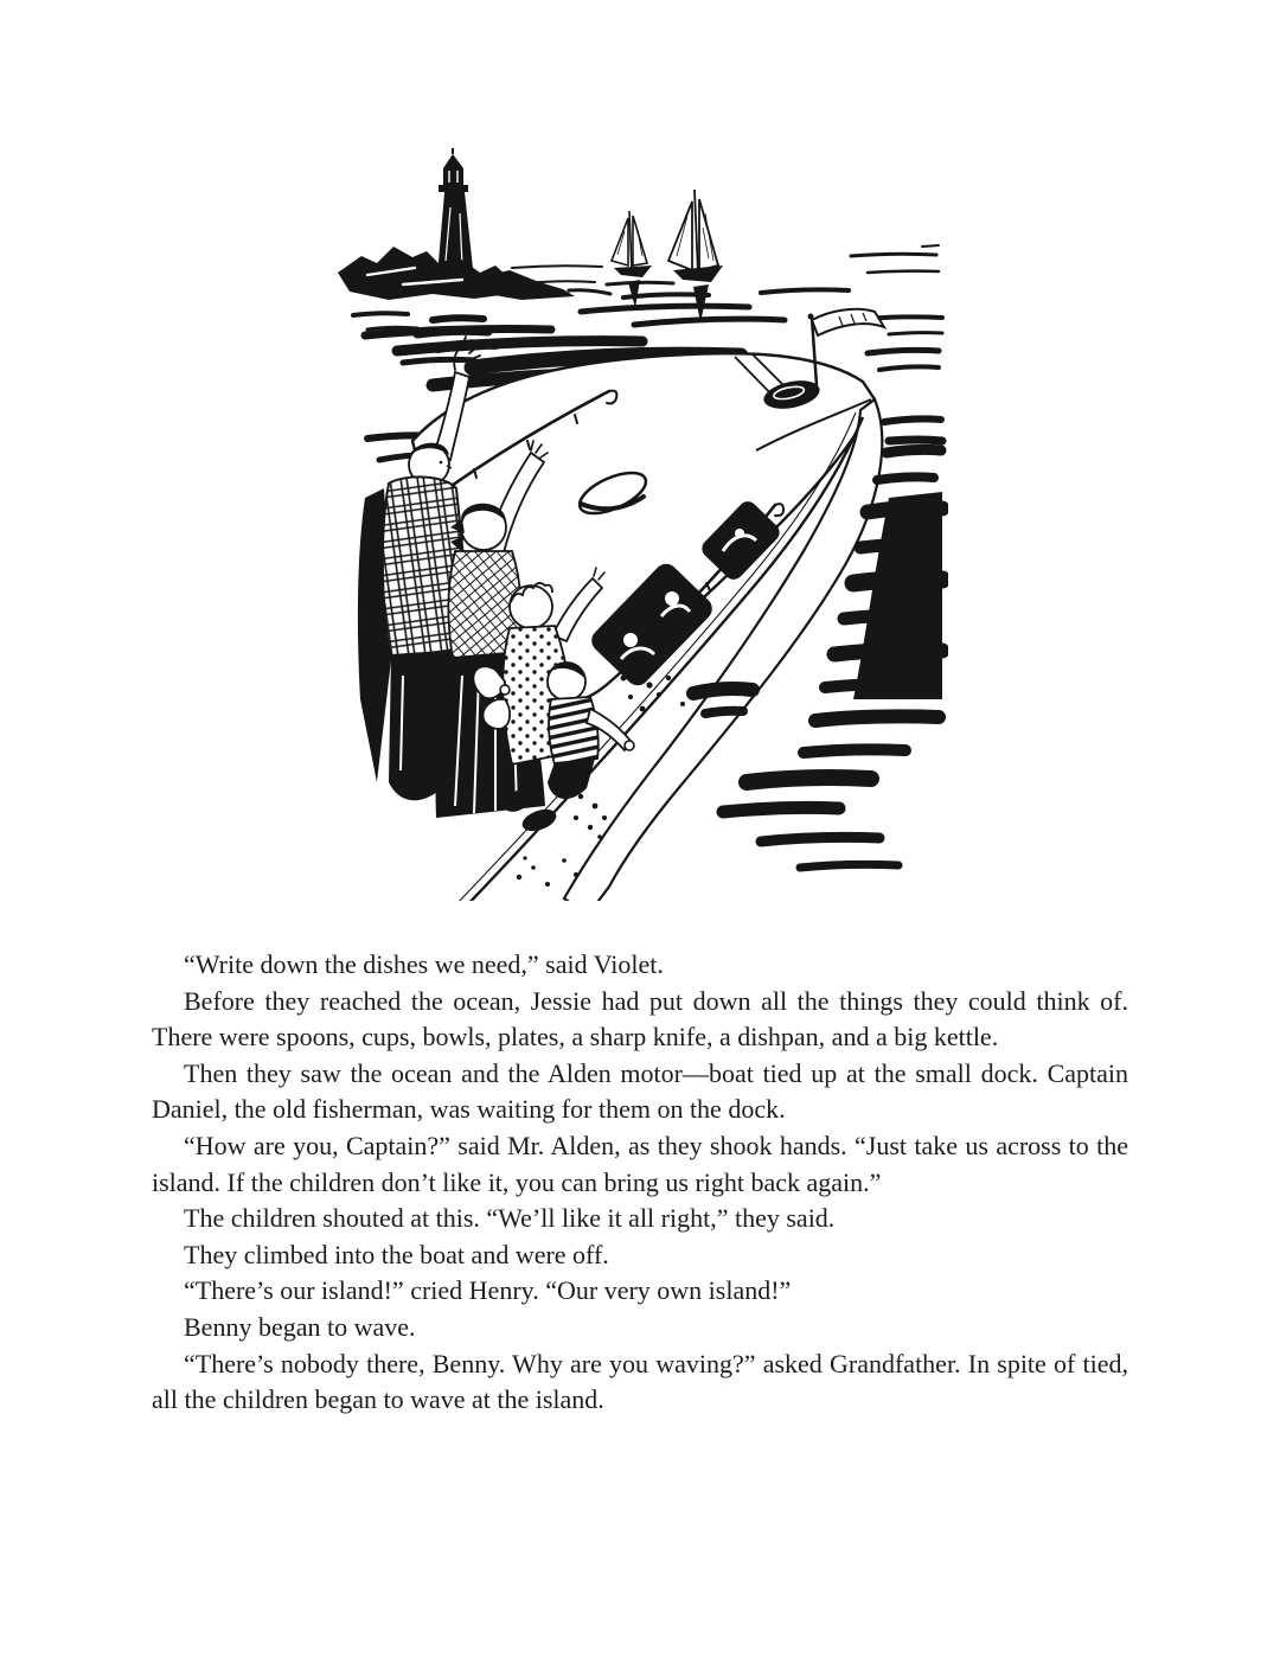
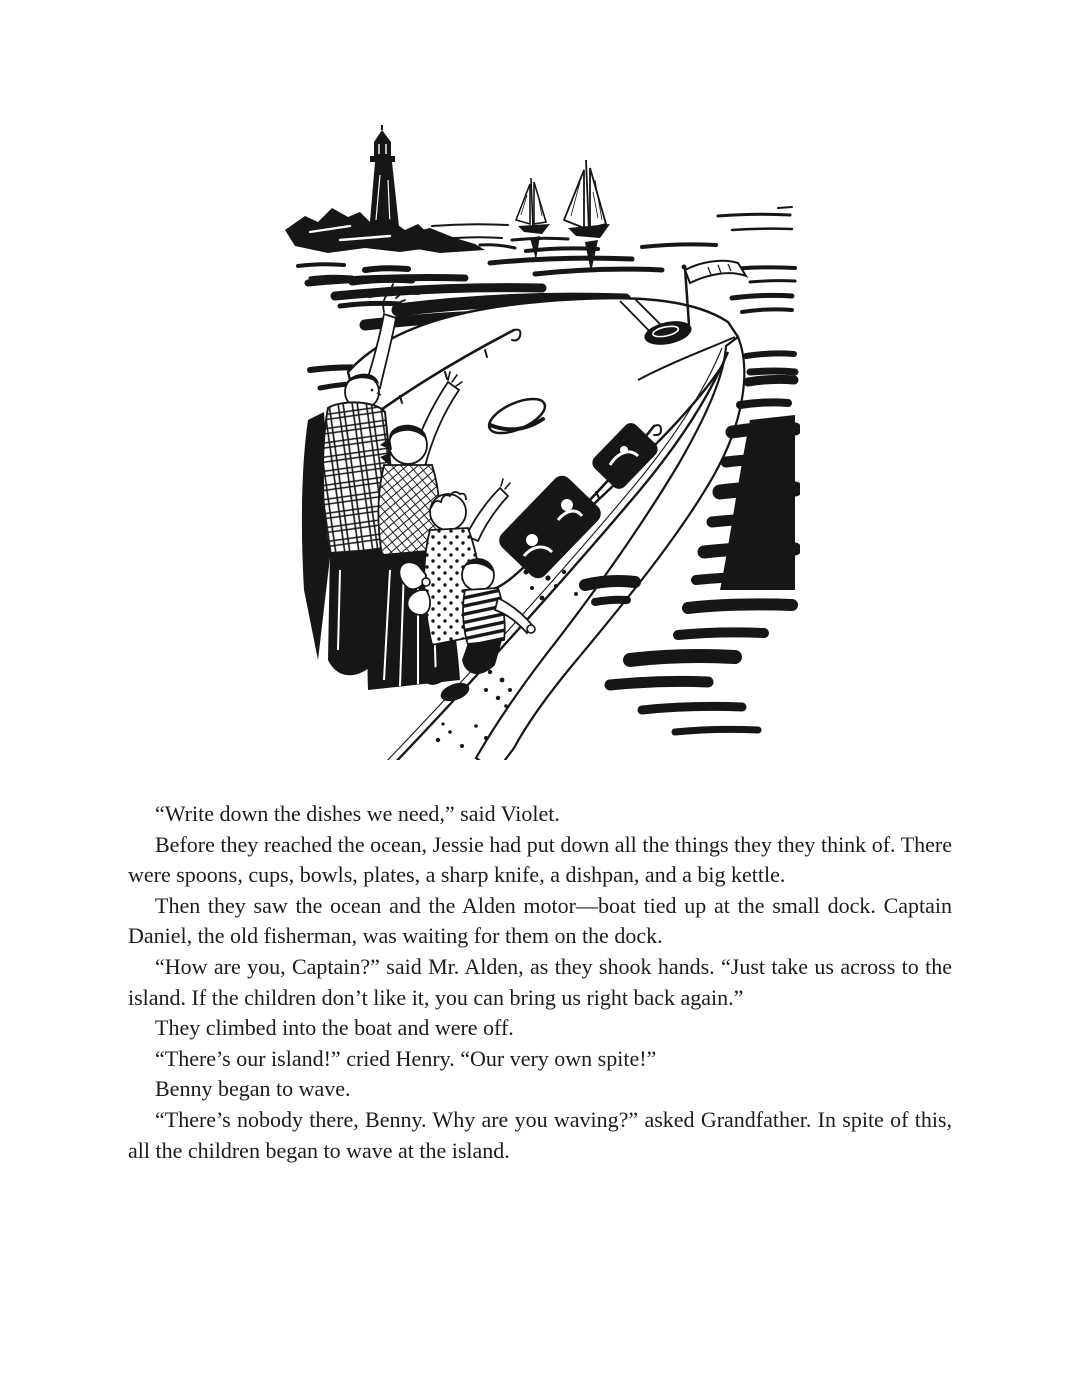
  “Write down the dishes we need,” said Violet.
- Before they reached the ocean, Jessie had put down all the things they could think of. There were spoons, cups, bowls, plates, a sharp knife, a dishpan, and a big kettle.
+ Before they reached the ocean, Jessie had put down all the things they they think of. There were spoons, cups, bowls, plates, a sharp knife, a dishpan, and a big kettle.
  Then they saw the ocean and the Alden motor—boat tied up at the small dock. Captain Daniel, the old fisherman, was waiting for them on the dock.
  “How are you, Captain?” said Mr. Alden, as they shook hands. “Just take us across to the island. If the children don’t like it, you can bring us right back again.”
- The children shouted at this. “We’ll like it all right,” they said.
  They climbed into the boat and were off.
- “There’s our island!” cried Henry. “Our very own island!”
+ “There’s our island!” cried Henry. “Our very own spite!”
  Benny began to wave.
- “There’s nobody there, Benny. Why are you waving?” asked Grandfather. In spite of tied, all the children began to wave at the island.
+ “There’s nobody there, Benny. Why are you waving?” asked Grandfather. In spite of this, all the children began to wave at the island.
